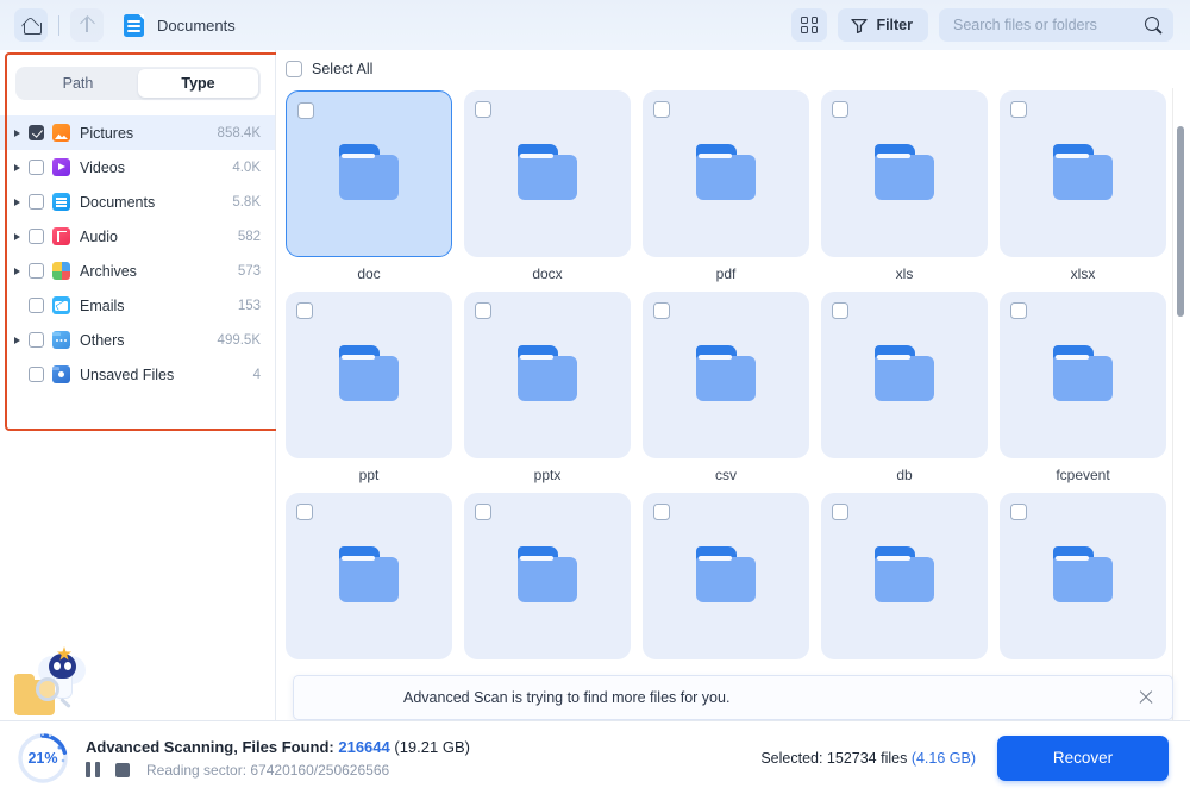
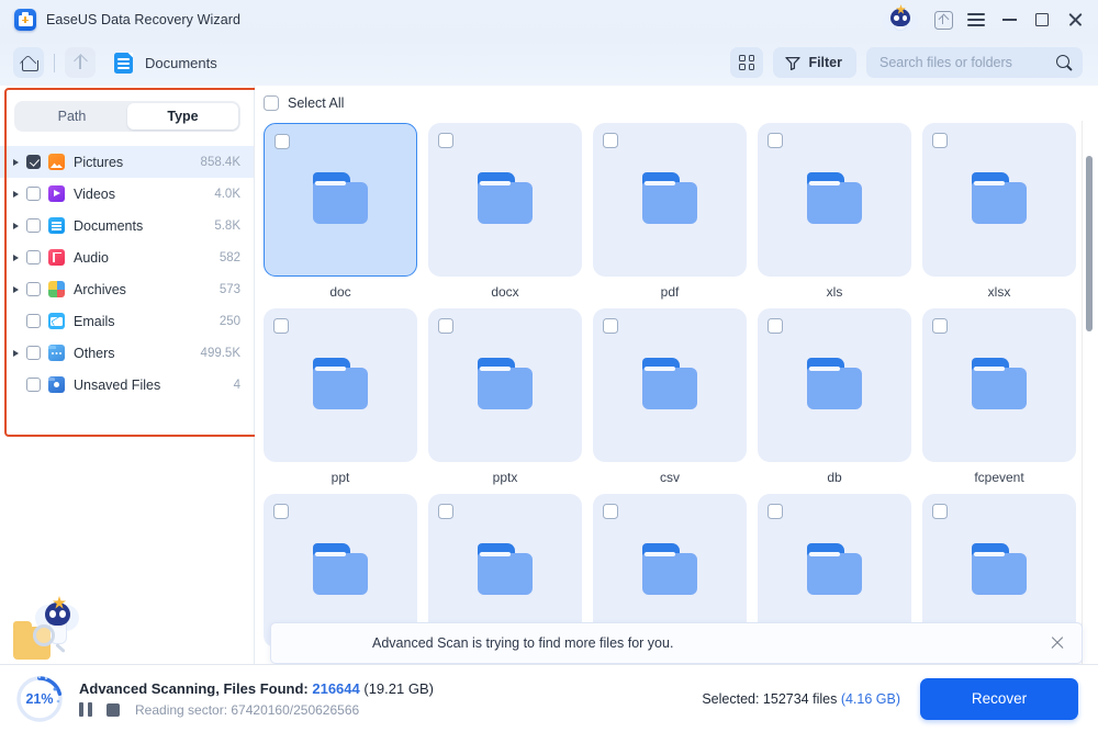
+ EaseUS Data Recovery Wizard
  Documents
  Filter
  Search files or folders
  Path
  Type
  Pictures
  858.4K
  Videos
  4.0K
  Documents
  5.8K
  Audio
  582
  Archives
  573
  Emails
- 153
+ 250
  Others
  499.5K
  Unsaved Files
  4
  Select All
  doc
  docx
  pdf
  xls
  xlsx
  ppt
  pptx
  csv
  db
  fcpevent
  Advanced Scan is trying to find more files for you.
  21%
  Advanced Scanning, Files Found: 216644 (19.21 GB)
  Reading sector: 67420160/250626566
  Selected: 152734 files (4.16 GB)
  Recover
